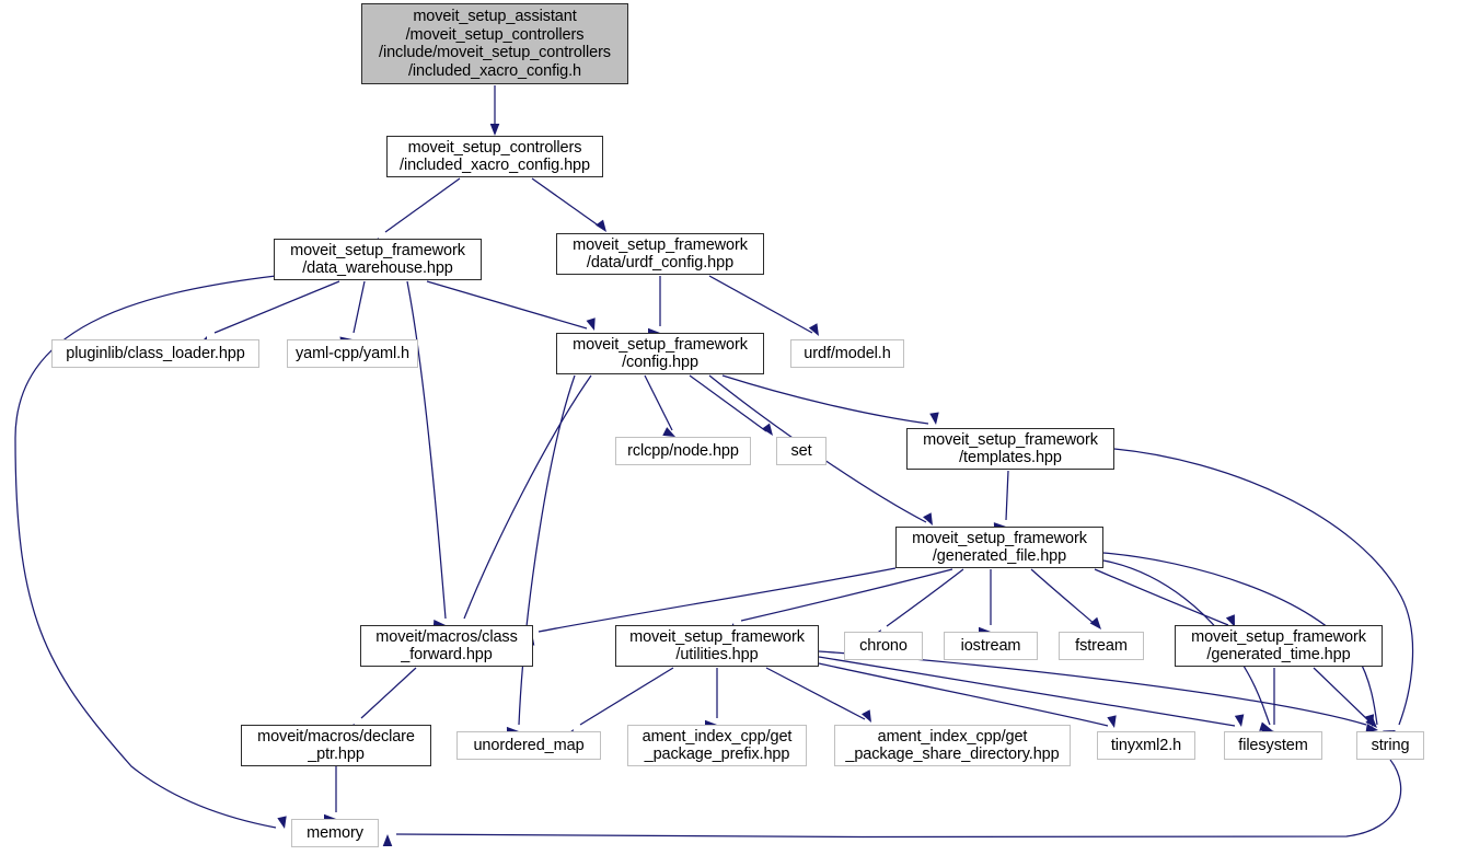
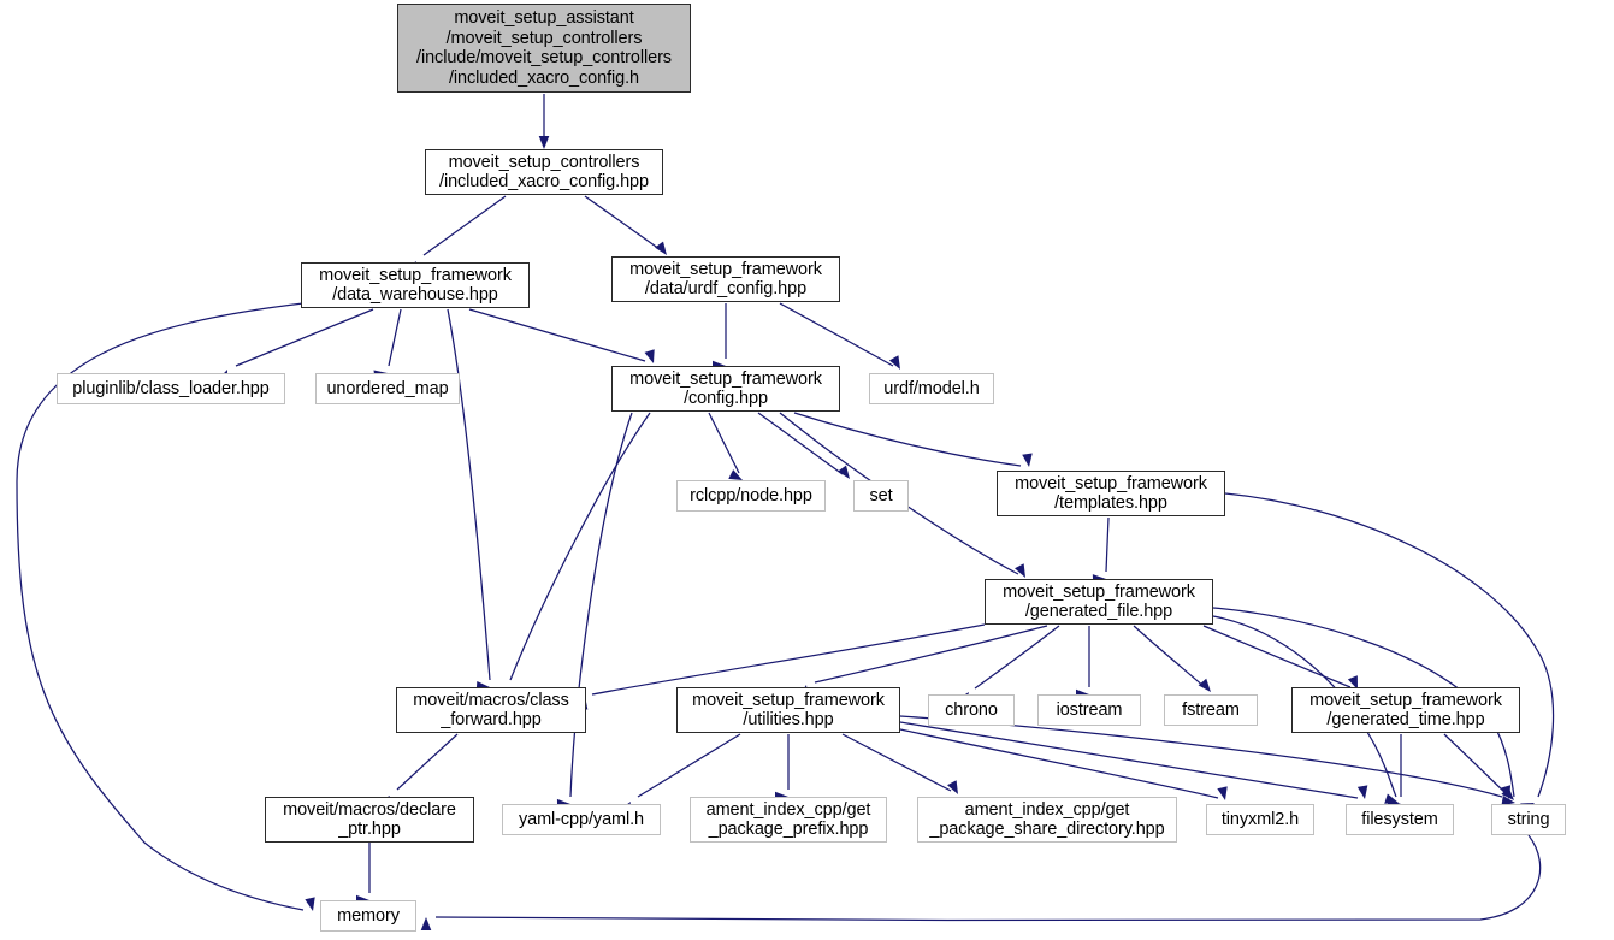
  moveit_setup_assistant
  /moveit_setup_controllers
  /include/moveit_setup_controllers
  /included_xacro_config.h
  moveit_setup_controllers
  /included_xacro_config.hpp
  moveit_setup_framework
  /data_warehouse.hpp
  moveit_setup_framework
  /data/urdf_config.hpp
  pluginlib/class_loader.hpp
- yaml-cpp/yaml.h
+ unordered_map
  moveit_setup_framework
  /config.hpp
  urdf/model.h
  rclcpp/node.hpp
  set
  moveit_setup_framework
  /templates.hpp
  moveit_setup_framework
  /generated_file.hpp
  moveit/macros/class
  _forward.hpp
  moveit_setup_framework
  /utilities.hpp
  chrono
  iostream
  fstream
  moveit_setup_framework
  /generated_time.hpp
  moveit/macros/declare
  _ptr.hpp
- unordered_map
+ yaml-cpp/yaml.h
  ament_index_cpp/get
  _package_prefix.hpp
  ament_index_cpp/get
  _package_share_directory.hpp
  tinyxml2.h
  filesystem
  string
  memory
